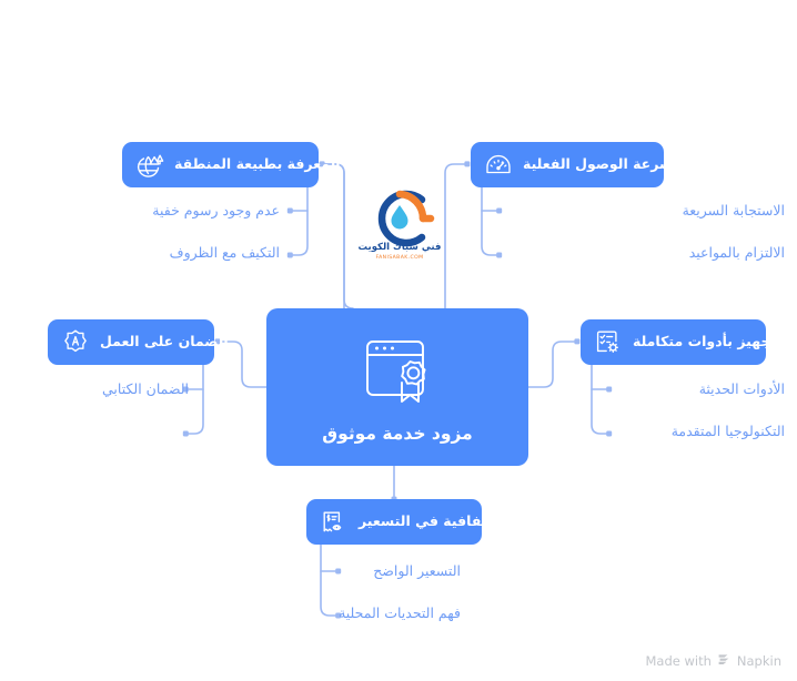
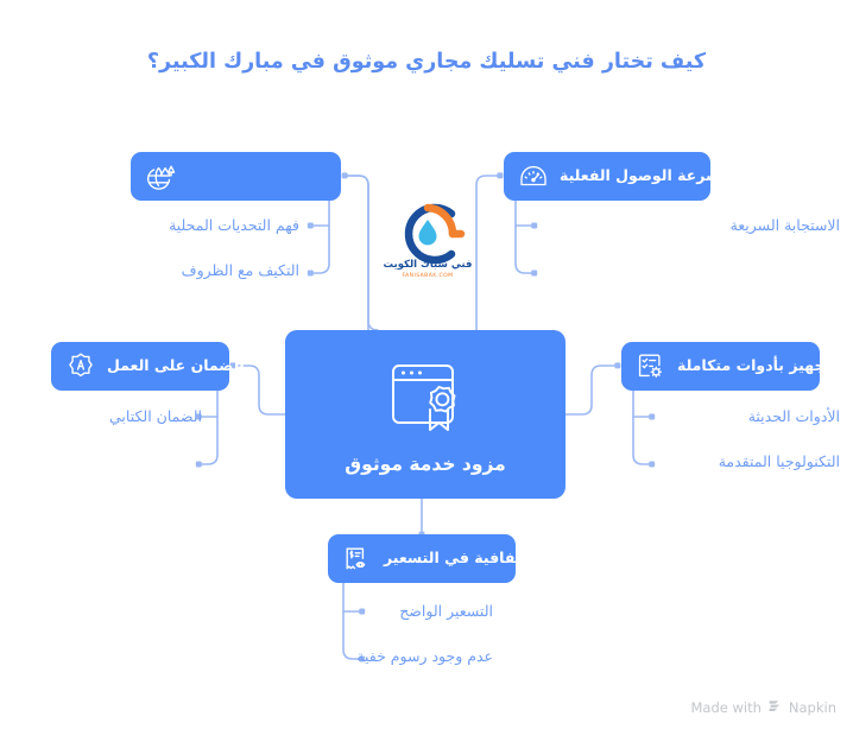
+ كيف تختار فني تسليك مجاري موثوق في مبارك الكبير؟
  فني سباك الكويت
  مزود خدمة موثوق
- المعرفة بطبيعة المنطقة
- عدم وجود رسوم خفية
+ فهم التحديات المحلية
  التكيف مع الظروف
  سرعة الوصول الفعلية
  الاستجابة السريعة
- الالتزام بالمواعيد
  الضمان على العمل
  الضمان الكتابي
  جهيز بأدوات متكاملة
  الأدوات الحديثة
  التكنولوجيا المتقدمة
  شفافية في التسعير
  التسعير الواضح
- فهم التحديات المحلية
+ عدم وجود رسوم خفية
  Made with
  Napkin
